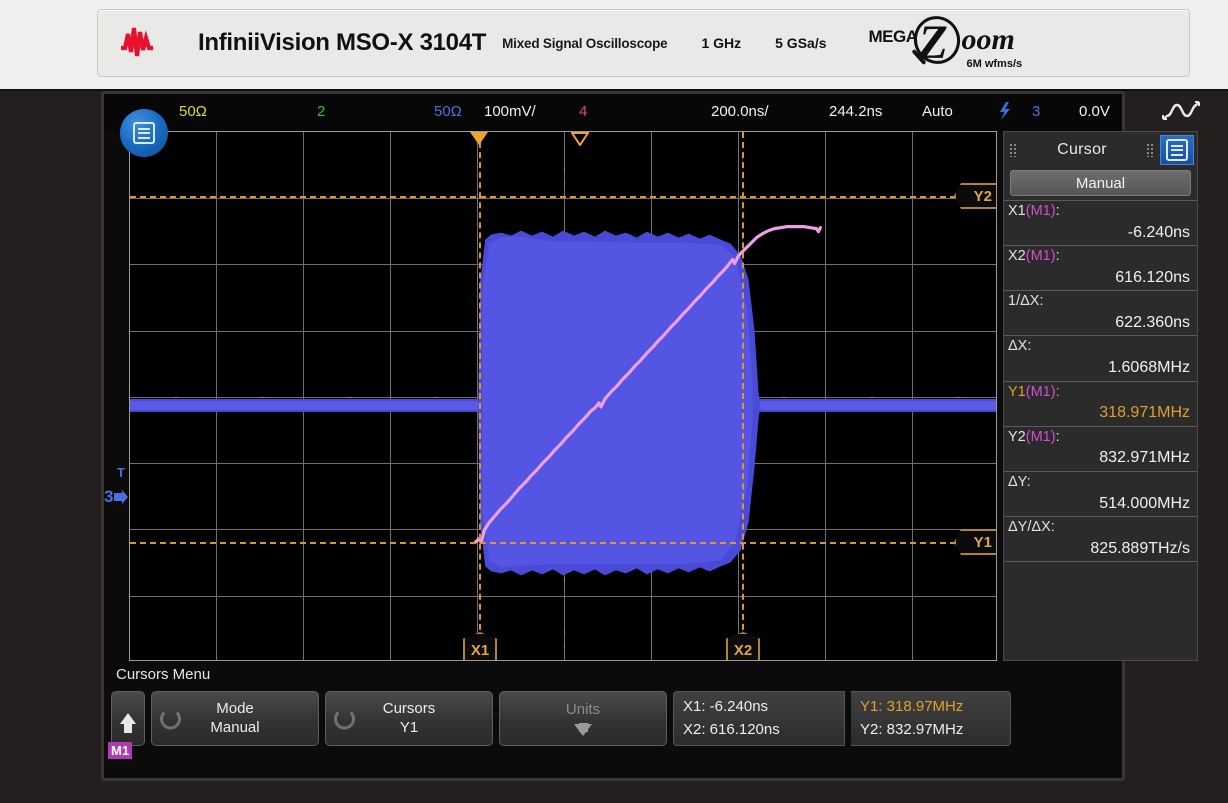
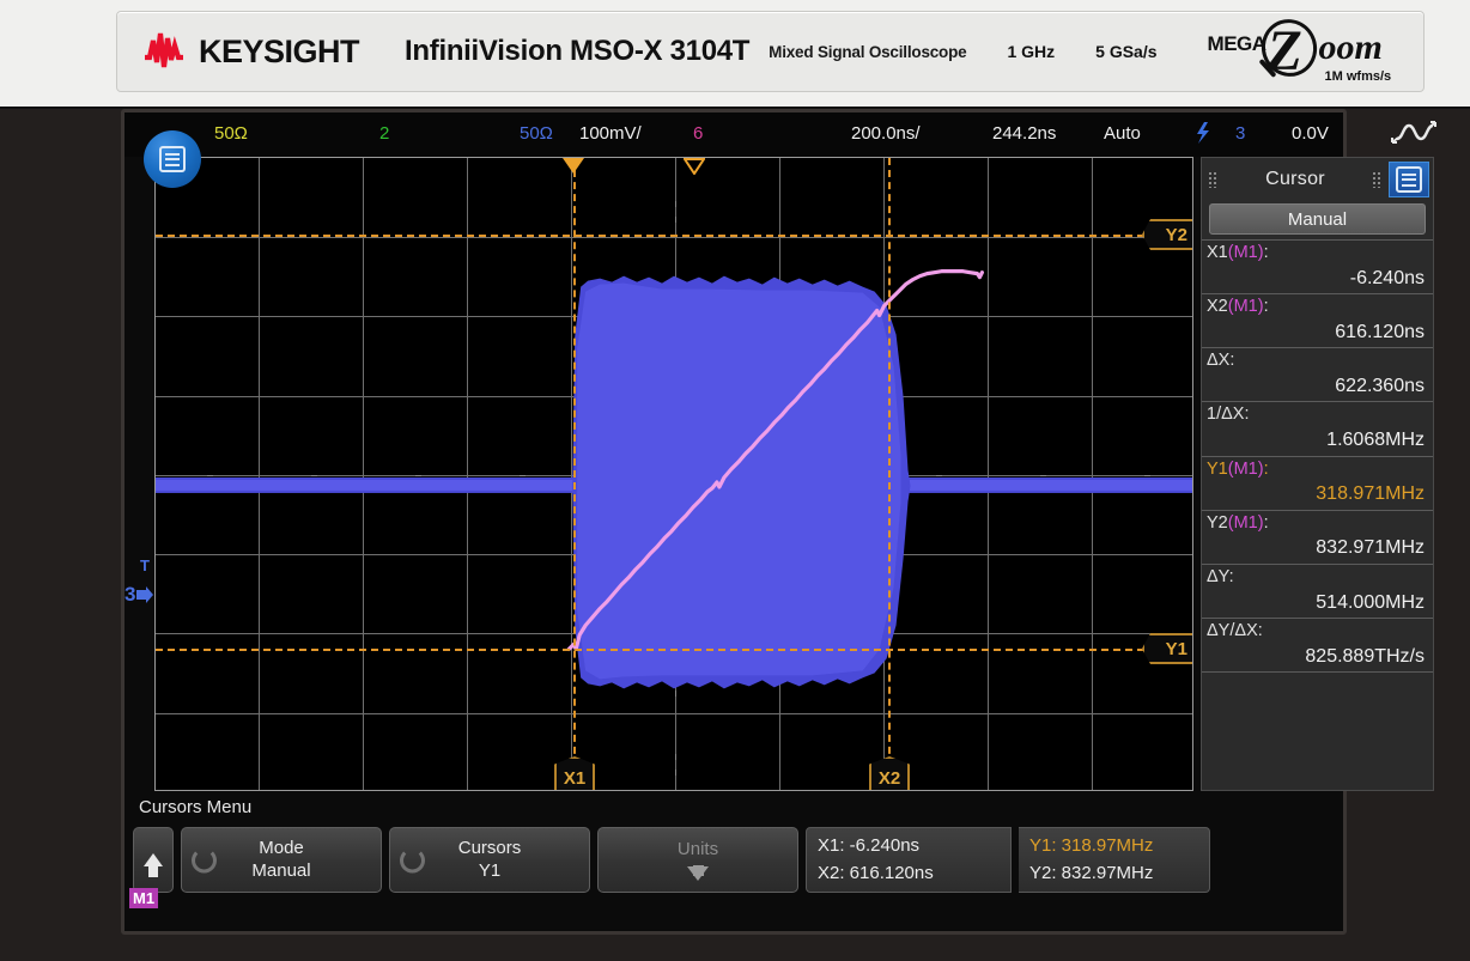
+ KEYSIGHT
  InfiniiVision MSO-X 3104T
  Mixed Signal Oscilloscope
  1 GHz
  5 GSa/s
  MEGA
  Z
  oom
- 6M wfms/s
+ 1M wfms/s
  50Ω
  2
  50Ω
  100mV/
- 4
+ 6
  200.0ns/
  244.2ns
  Auto
  3
  0.0V
  T
  3
  M1
  Y2
  Y1
  X1
  X2
  Cursor
  Manual
  X1(M1):
  -6.240ns
  X2(M1):
  616.120ns
- 1/ΔX:
+ ΔX:
  622.360ns
- ΔX:
+ 1/ΔX:
  1.6068MHz
  Y1(M1):
  318.971MHz
  Y2(M1):
  832.971MHz
  ΔY:
  514.000MHz
  ΔY/ΔX:
  825.889THz/s
  Cursors Menu
  Mode
  Manual
  Cursors
  Y1
  Units
  X1: -6.240ns
  X2: 616.120ns
  Y1: 318.97MHz
  Y2: 832.97MHz
